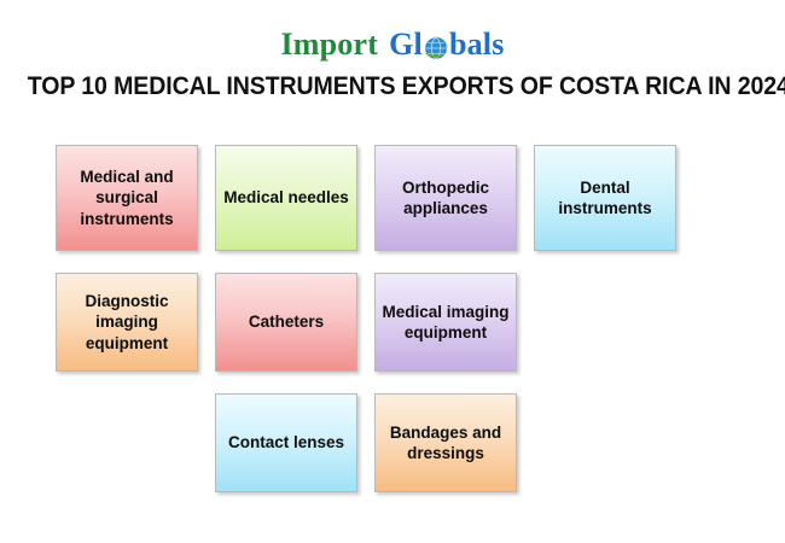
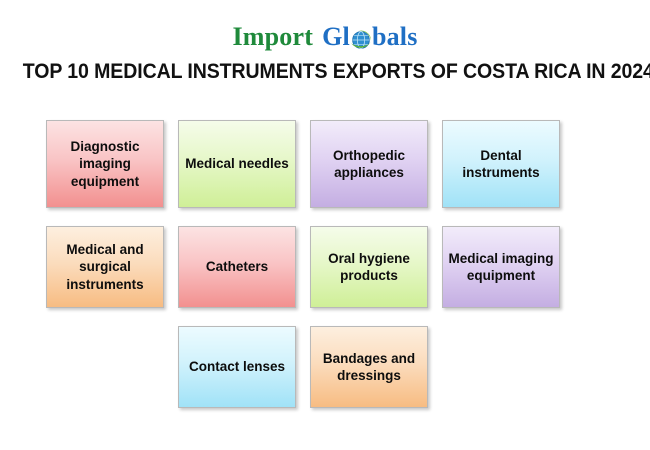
  Import
  Gl
  bals
  TOP 10 MEDICAL INSTRUMENTS EXPORTS OF COSTA RICA IN 2024
- Medical and surgical instruments
+ Diagnostic imaging equipment
  Medical needles
  Orthopedic appliances
  Dental instruments
- Diagnostic imaging equipment
+ Medical and surgical instruments
  Catheters
+ Oral hygiene products
  Medical imaging equipment
  Contact lenses
  Bandages and dressings
